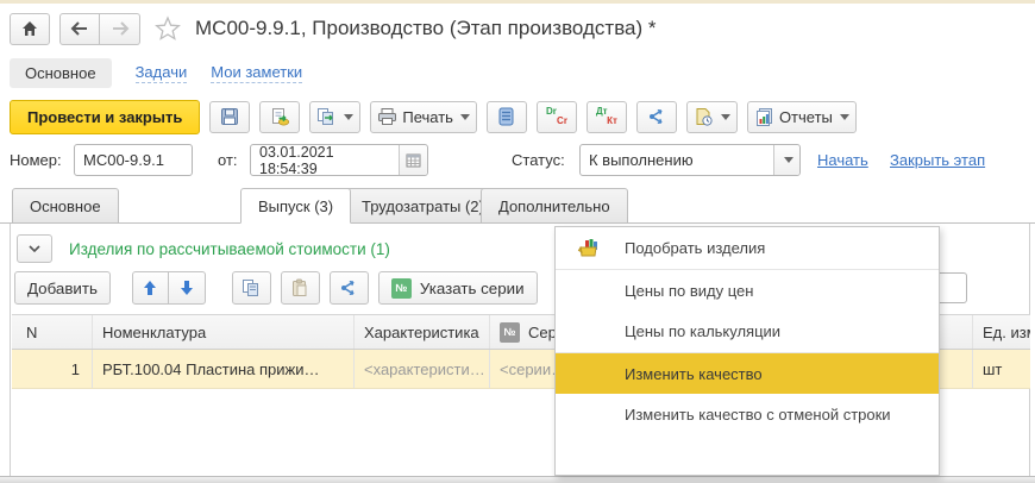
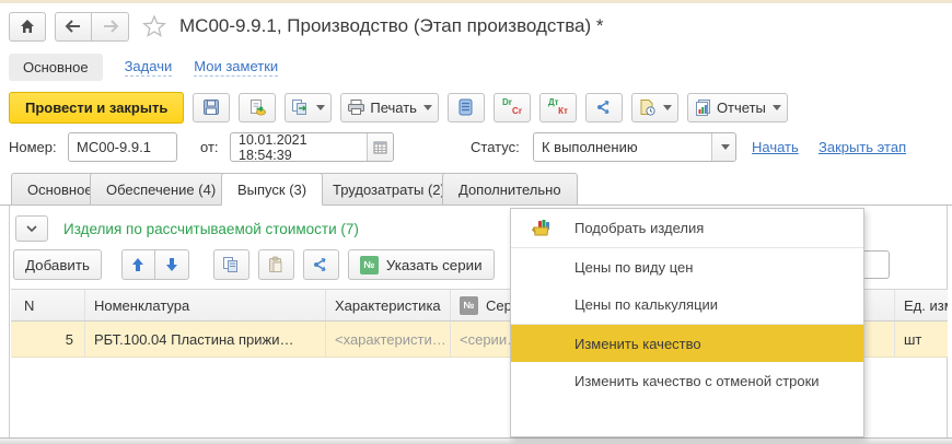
  МС00-9.9.1, Производство (Этап производства) *
  Основное
  Задачи
  Мои заметки
  Провести и закрыть
  Печать
  Dr
  Cr
  Дт
  Кт
  Отчеты
  Номер:
  МС00-9.9.1
  от:
- 03.01.2021 18:54:39
+ 10.01.2021 18:54:39
  Статус:
  К выполнению
  Начать
  Закрыть этап
  Основное
+ Обеспечение (4)
  Выпуск (3)
  Трудозатраты (2
  Дополнительно
- Изделия по рассчитываемой стоимости (1)
+ Изделия по рассчитываемой стоимости (7)
  Добавить
  №
  Указать серии
  N
  Номенклатура
  Характеристика
  №
  Ед. из
- 1
+ 5
  РБТ.100.04 Пластина прижи…
  <характеристи…
  <серии
  шт
  Подобрать изделия
  Цены по виду цен
  Цены по калькуляции
  Изменить качество
  Изменить качество с отменой строки
